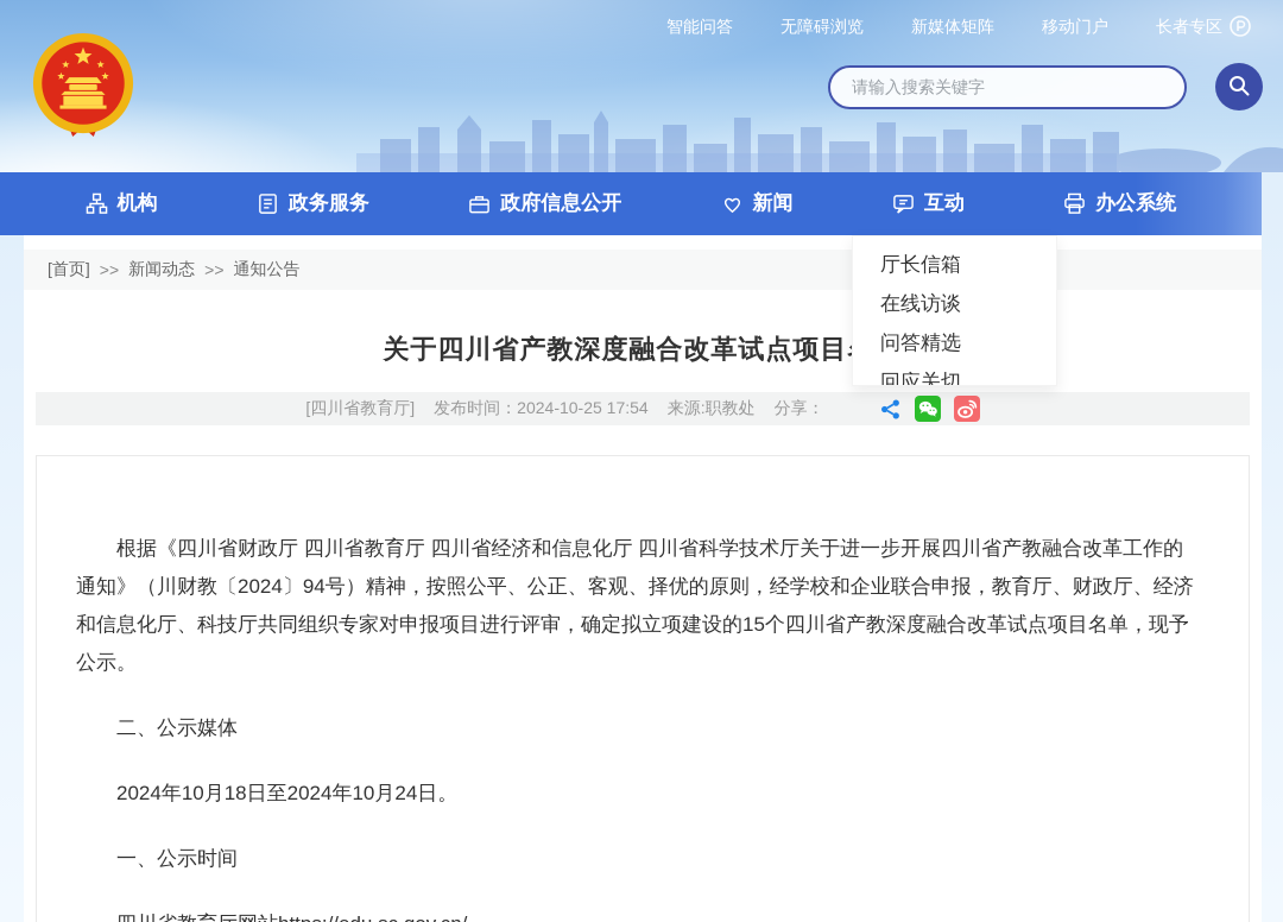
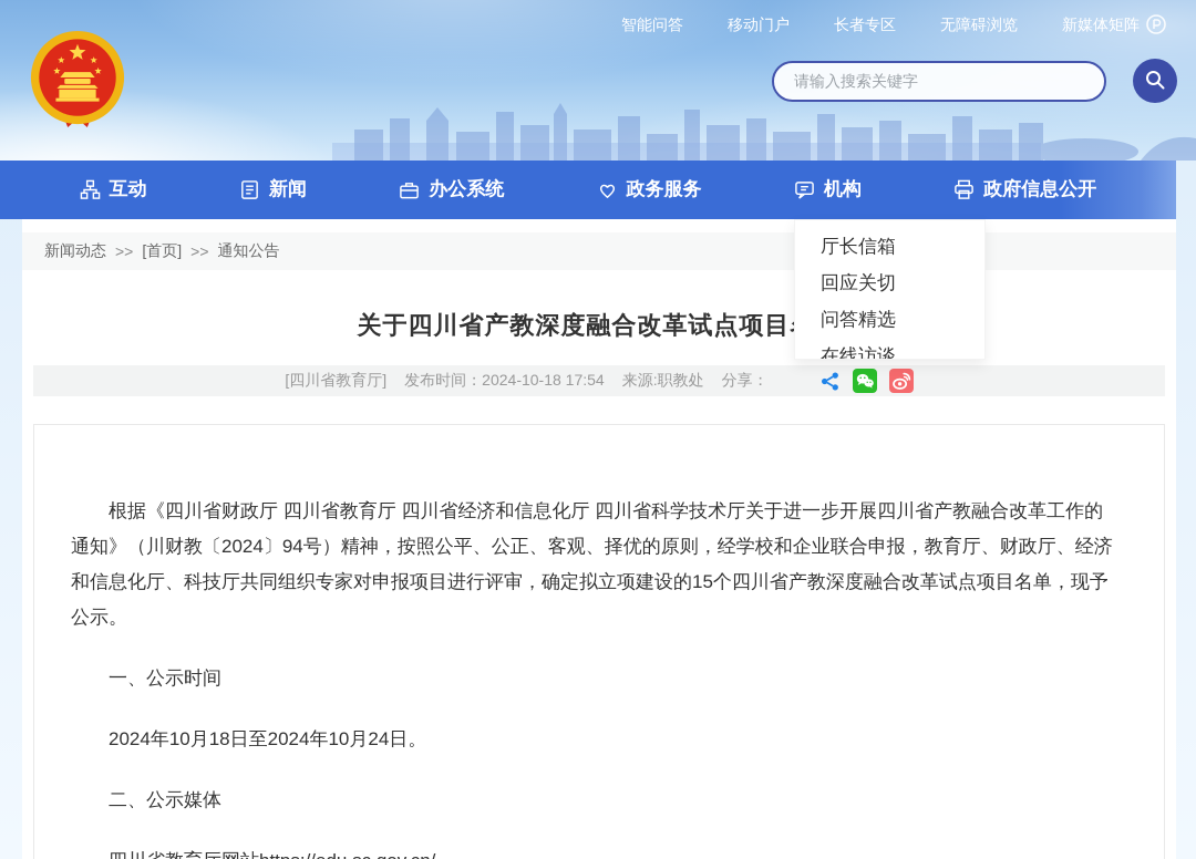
  智能问答
- 无障碍浏览
+ 移动门户
- 新媒体矩阵
+ 长者专区
- 移动门户
+ 无障碍浏览
- 长者专区
+ 新媒体矩阵
  请输入搜索关键字
- 机构
+ 互动
- 政务服务
+ 新闻
- 政府信息公开
+ 办公系统
- 新闻
+ 政务服务
- 互动
+ 机构
- 办公系统
+ 政府信息公开
- [首页]
+ 新闻动态
  >>
- 新闻动态
+ [首页]
  >>
  通知公告
  关于四川省产教深度融合改革试点项目
  [四川省教育厅]
- 发布时间：2024-10-25 17:54
+ 发布时间：2024-10-18 17:54
  来源:职教处
  分享：
  根据《四川省财政厅 四川省教育厅 四川省经济和信息化厅 四川省科学技术厅关于进一步开展四川省产教融合改革工作的通知》（川财教〔2024〕94号）精神，按照公平、公正、客观、择优的原则，经学校和企业联合申报，教育厅、财政厅、经济和信息化厅、科技厅共同组织专家对申报项目进行评审，确定拟立项建设的15个四川省产教深度融合改革试点项目名单，现予公示。
- 二、公示媒体
+ 一、公示时间
  2024年10月18日至2024年10月24日。
- 一、公示时间
+ 二、公示媒体
  厅长信箱
- 在线访谈
+ 回应关切
  问答精选
- 回应关切
+ 在线访谈
